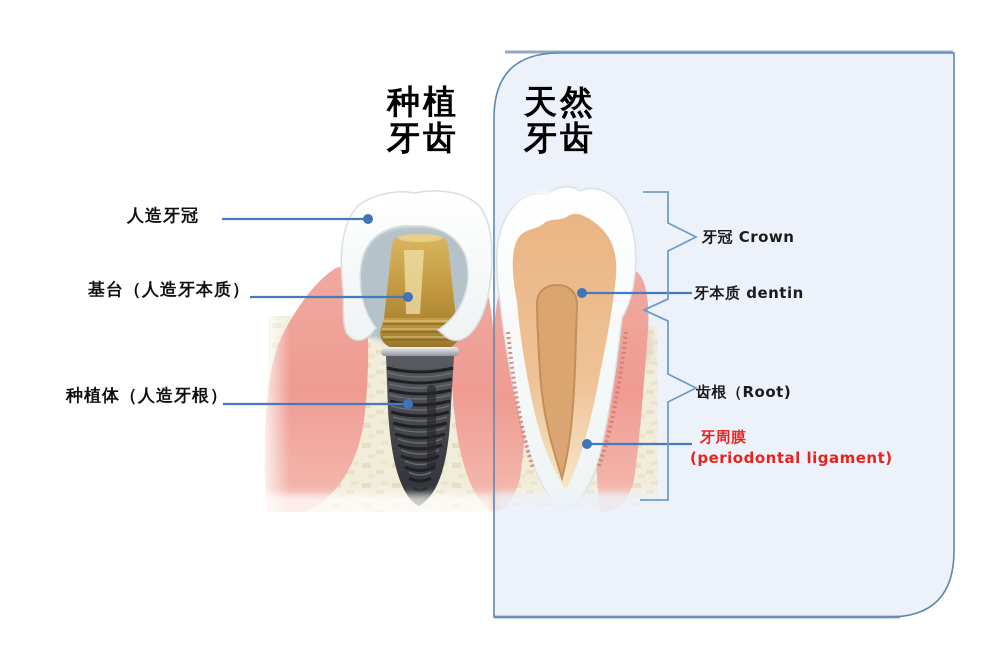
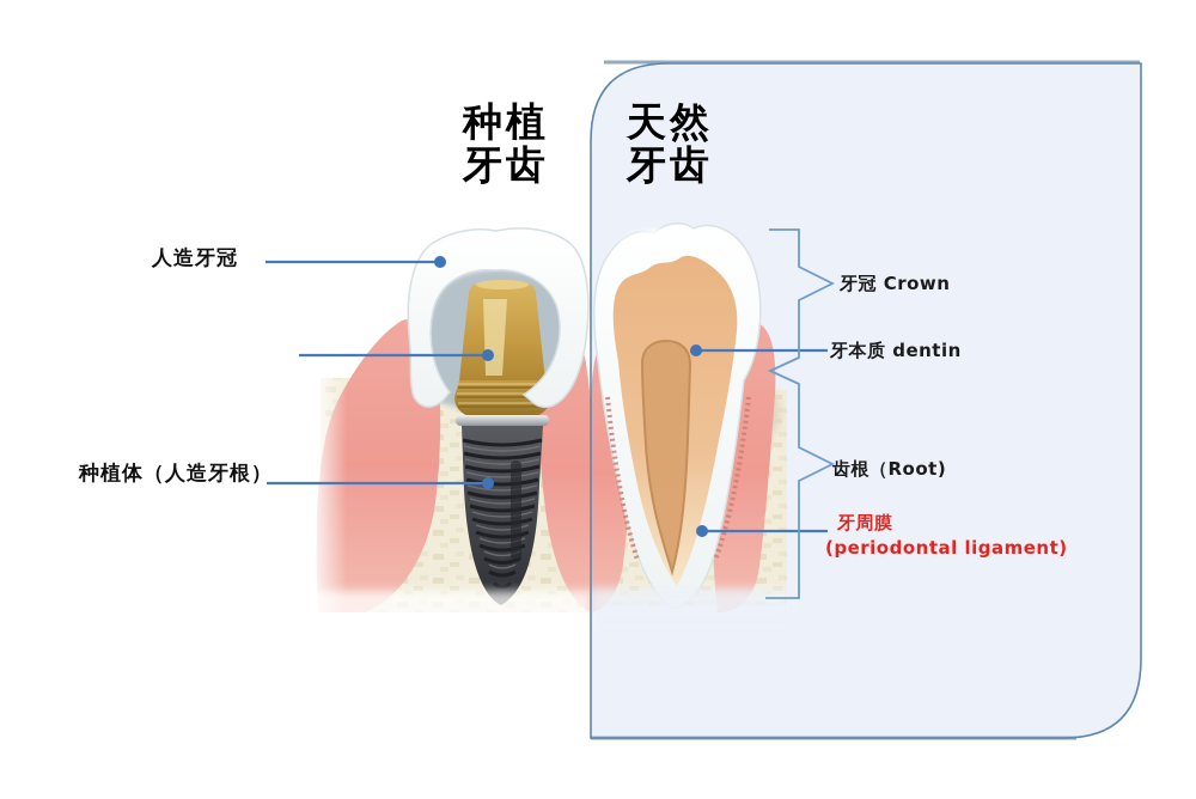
  种植
  牙齿
  天然
  牙齿
  人造牙冠
- 基台（人造牙本质）
  种植体（人造牙根）
  牙冠 Crown
  牙本质 dentin
  齿根（Root)
  牙周膜
  (periodontal ligament)
